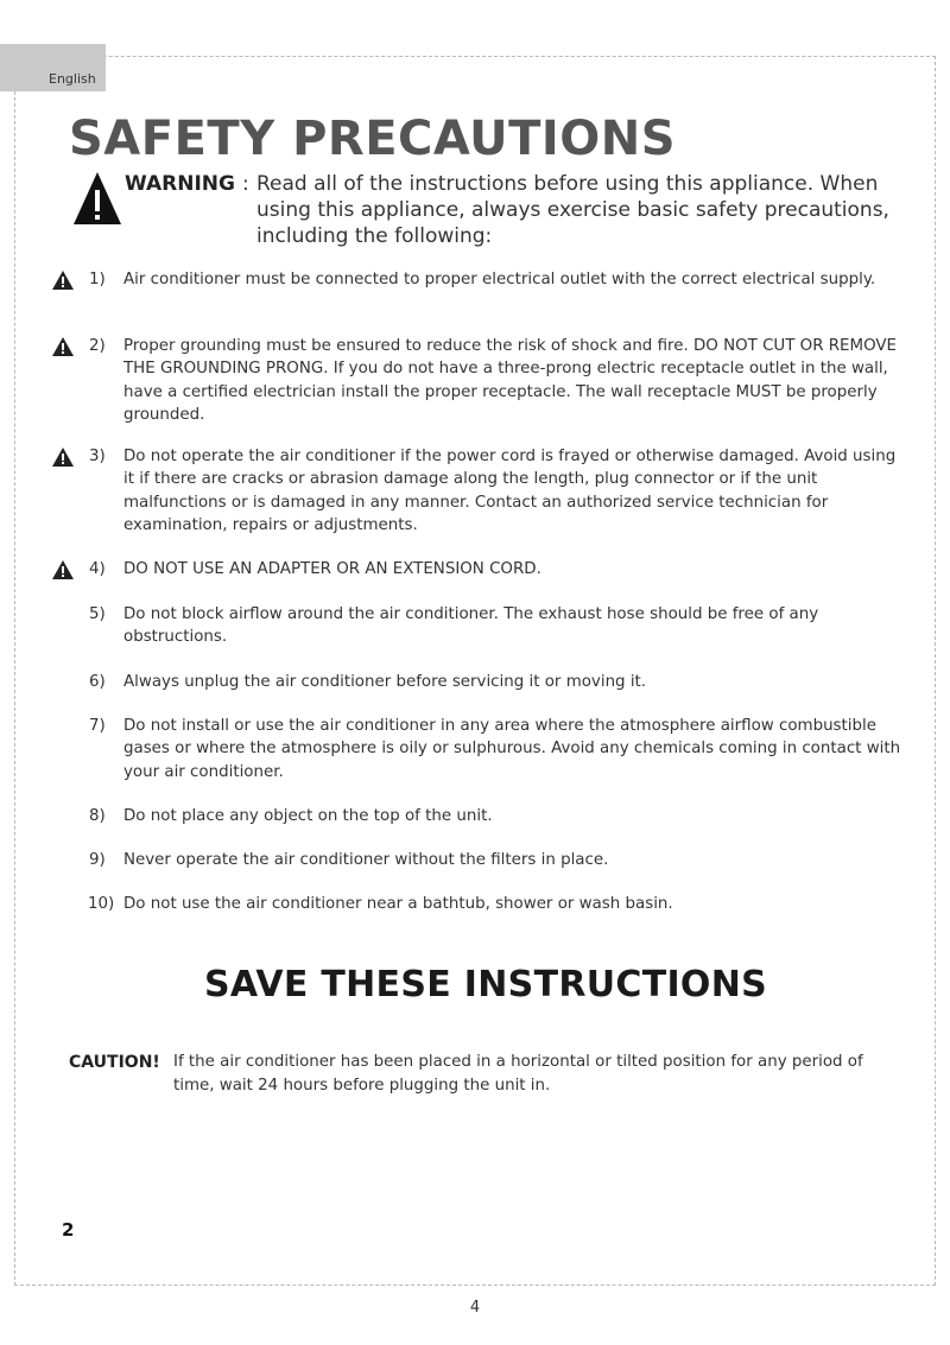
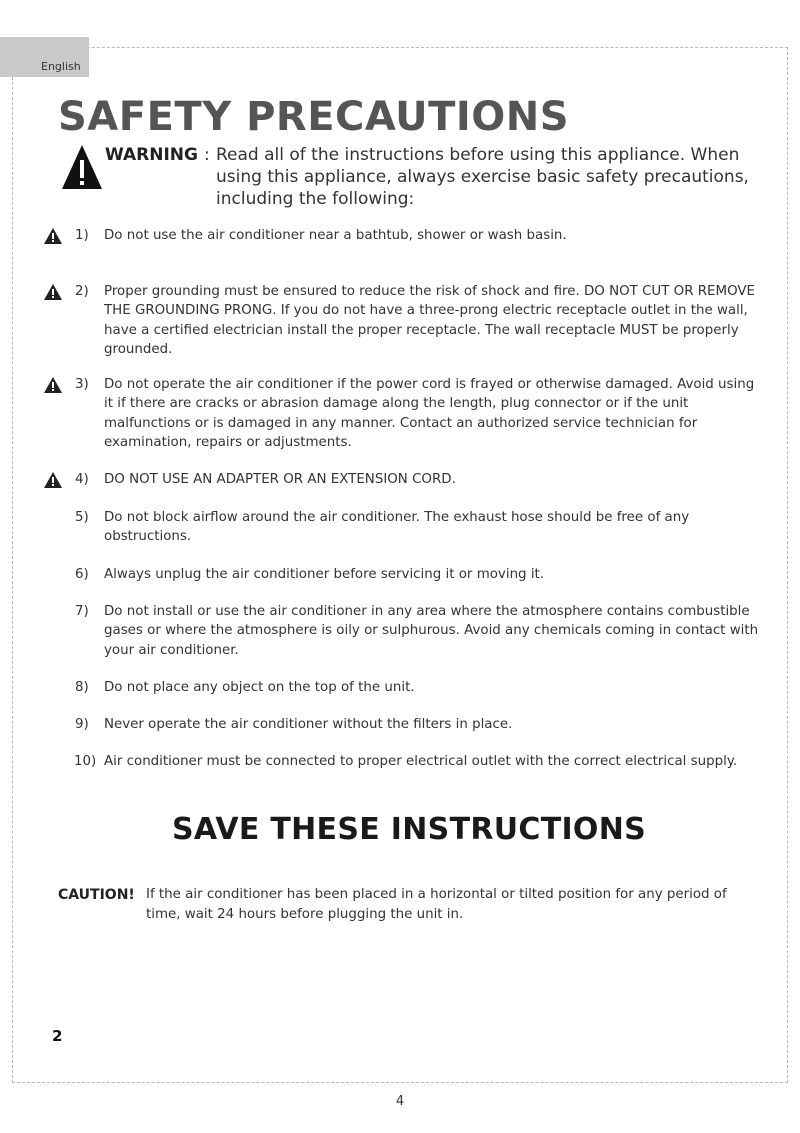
  English
  SAFETY PRECAUTIONS
  WARNING
  :
  Read all of the instructions before using this appliance. When using this appliance, always exercise basic safety precautions, including the following:
  1)
- Air conditioner must be connected to proper electrical outlet with the correct electrical supply.
+ Do not use the air conditioner near a bathtub, shower or wash basin.
  2)
  Proper grounding must be ensured to reduce the risk of shock and fire. DO NOT CUT OR REMOVE THE GROUNDING PRONG. If you do not have a three-prong electric receptacle outlet in the wall, have a certified electrician install the proper receptacle. The wall receptacle MUST be properly grounded.
  3)
  Do not operate the air conditioner if the power cord is frayed or otherwise damaged. Avoid using it if there are cracks or abrasion damage along the length, plug connector or if the unit malfunctions or is damaged in any manner. Contact an authorized service technician for examination, repairs or adjustments.
  4)
  DO NOT USE AN ADAPTER OR AN EXTENSION CORD.
  5)
  Do not block airflow around the air conditioner. The exhaust hose should be free of any obstructions.
  6)
  Always unplug the air conditioner before servicing it or moving it.
  7)
- Do not install or use the air conditioner in any area where the atmosphere airflow combustible gases or where the atmosphere is oily or sulphurous. Avoid any chemicals coming in contact with your air conditioner.
+ Do not install or use the air conditioner in any area where the atmosphere contains combustible gases or where the atmosphere is oily or sulphurous. Avoid any chemicals coming in contact with your air conditioner.
  8)
  Do not place any object on the top of the unit.
  9)
  Never operate the air conditioner without the filters in place.
  10)
- Do not use the air conditioner near a bathtub, shower or wash basin.
+ Air conditioner must be connected to proper electrical outlet with the correct electrical supply.
  SAVE THESE INSTRUCTIONS
  CAUTION!
  If the air conditioner has been placed in a horizontal or tilted position for any period of time, wait 24 hours before plugging the unit in.
  2
  4
